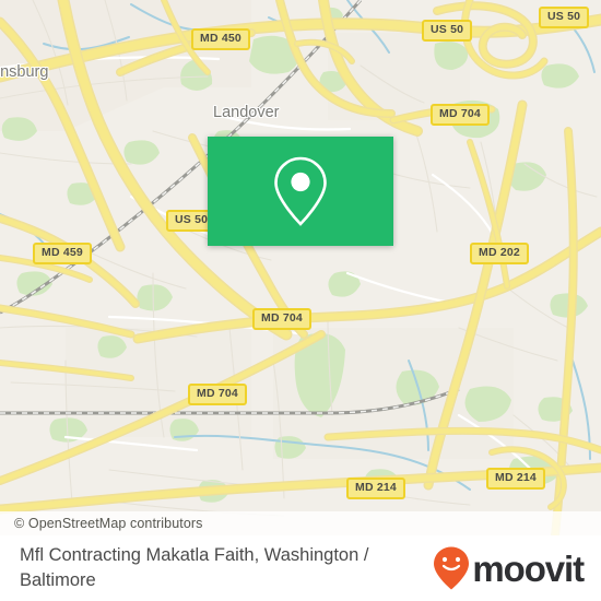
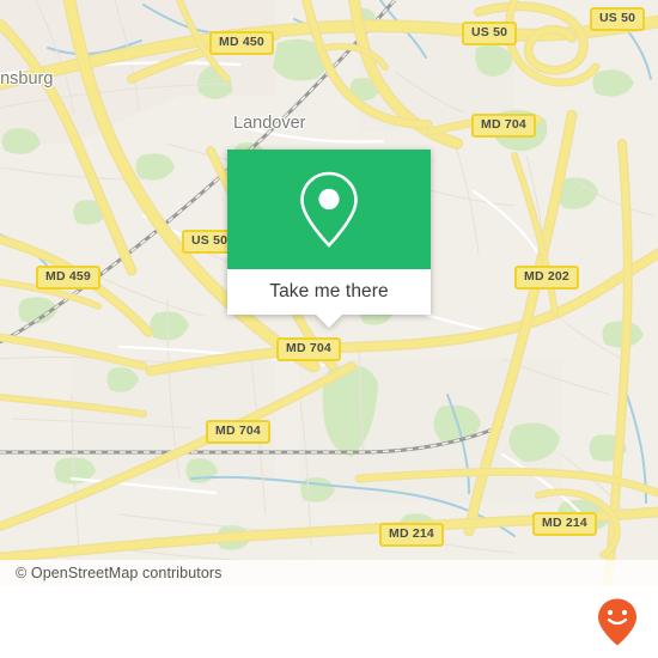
  nsburg
  Landover
  MD 450
  US 50
  US 50
  MD 704
  US 50
  MD 459
  MD 202
  MD 704
  MD 704
  MD 214
  MD 214
+ Take me there
  © OpenStreetMap contributors
- Mfl Contracting Makatla Faith, Washington / Baltimore
- moovit
